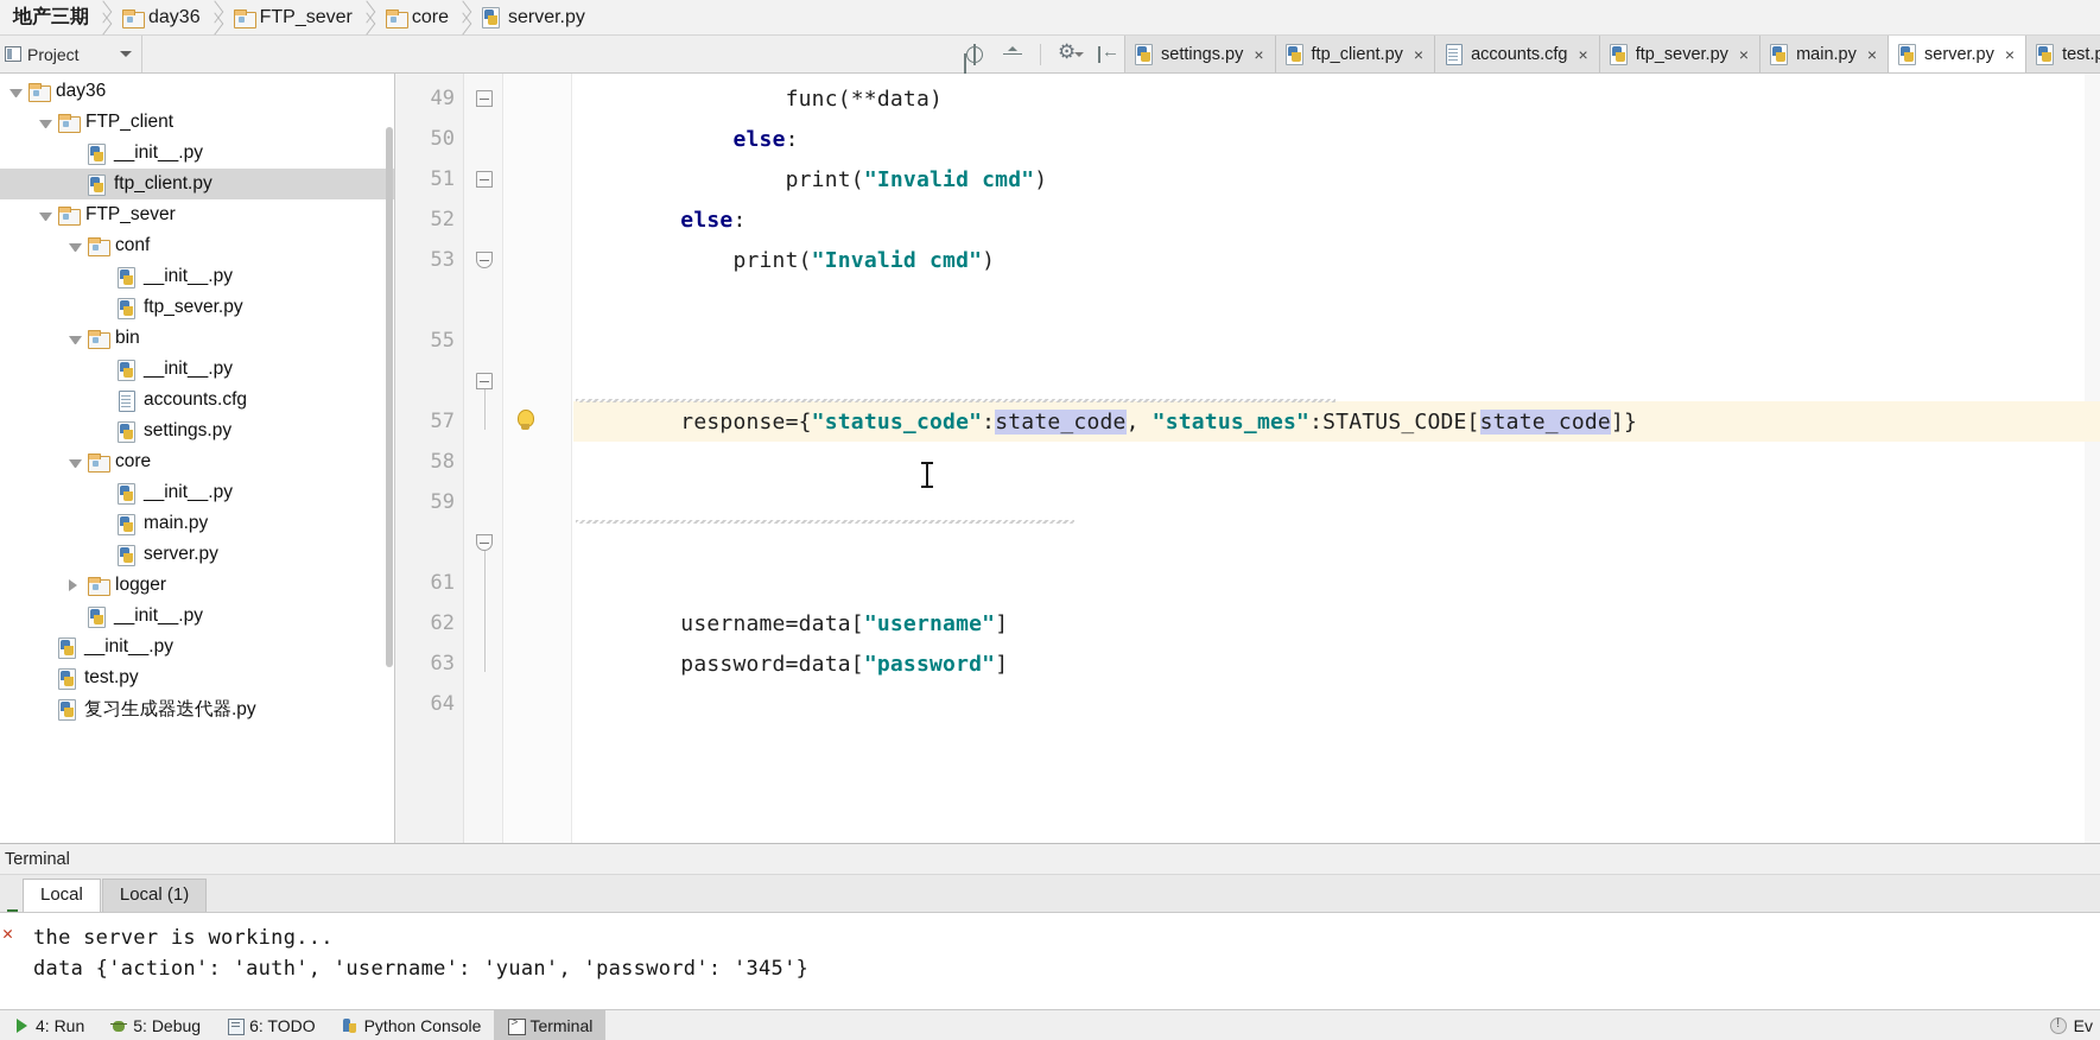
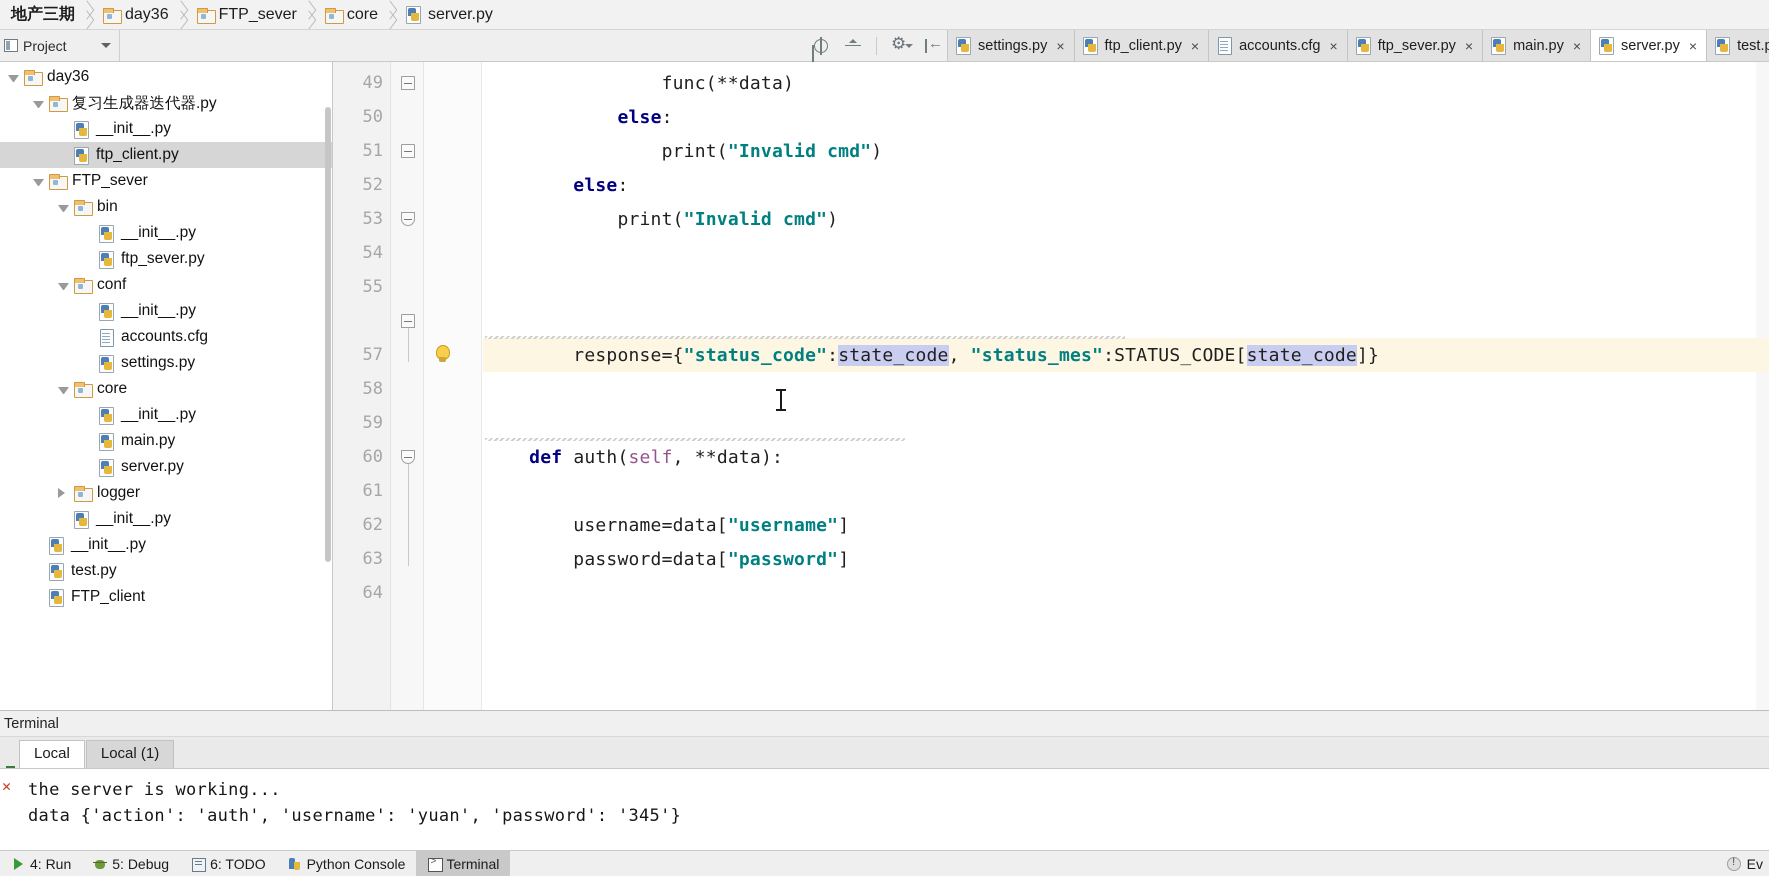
  地产三期
  day36
  FTP_sever
  core
  server.py
  Project
  settings.py
  ×
  ftp_client.py
  ×
  accounts.cfg
  ×
  ftp_sever.py
  ×
  main.py
  ×
  server.py
  ×
  test.
  day36
- FTP_client
+ 复习生成器迭代器.py
  __init__.py
  ftp_client.py
  FTP_sever
- conf
+ bin
  __init__.py
  ftp_sever.py
- bin
+ conf
  __init__.py
  accounts.cfg
  settings.py
  core
  __init__.py
  main.py
  server.py
  logger
  __init__.py
  __init__.py
  test.py
- 复习生成器迭代器.py
+ FTP_client
  49
  func(**data)
  50
  else:
  51
  print("Invalid cmd")
  52
  else:
  53
  print("Invalid cmd")
+ 54
  55
  57
  response={"status_code":state_code, "status_mes":STATUS_CODE[state_code]}
  58
  59
+ 60
+ def auth(self, **data):
  61
  62
  username=data["username"]
  63
  password=data["password"]
  64
  Terminal
  Local
  Local (1)
  ✕
  the server is working...
  data {'action': 'auth', 'username': 'yuan', 'password': '345'}
  4: Run
  5: Debug
  6: TODO
  Python Console
  Terminal
  Ev
